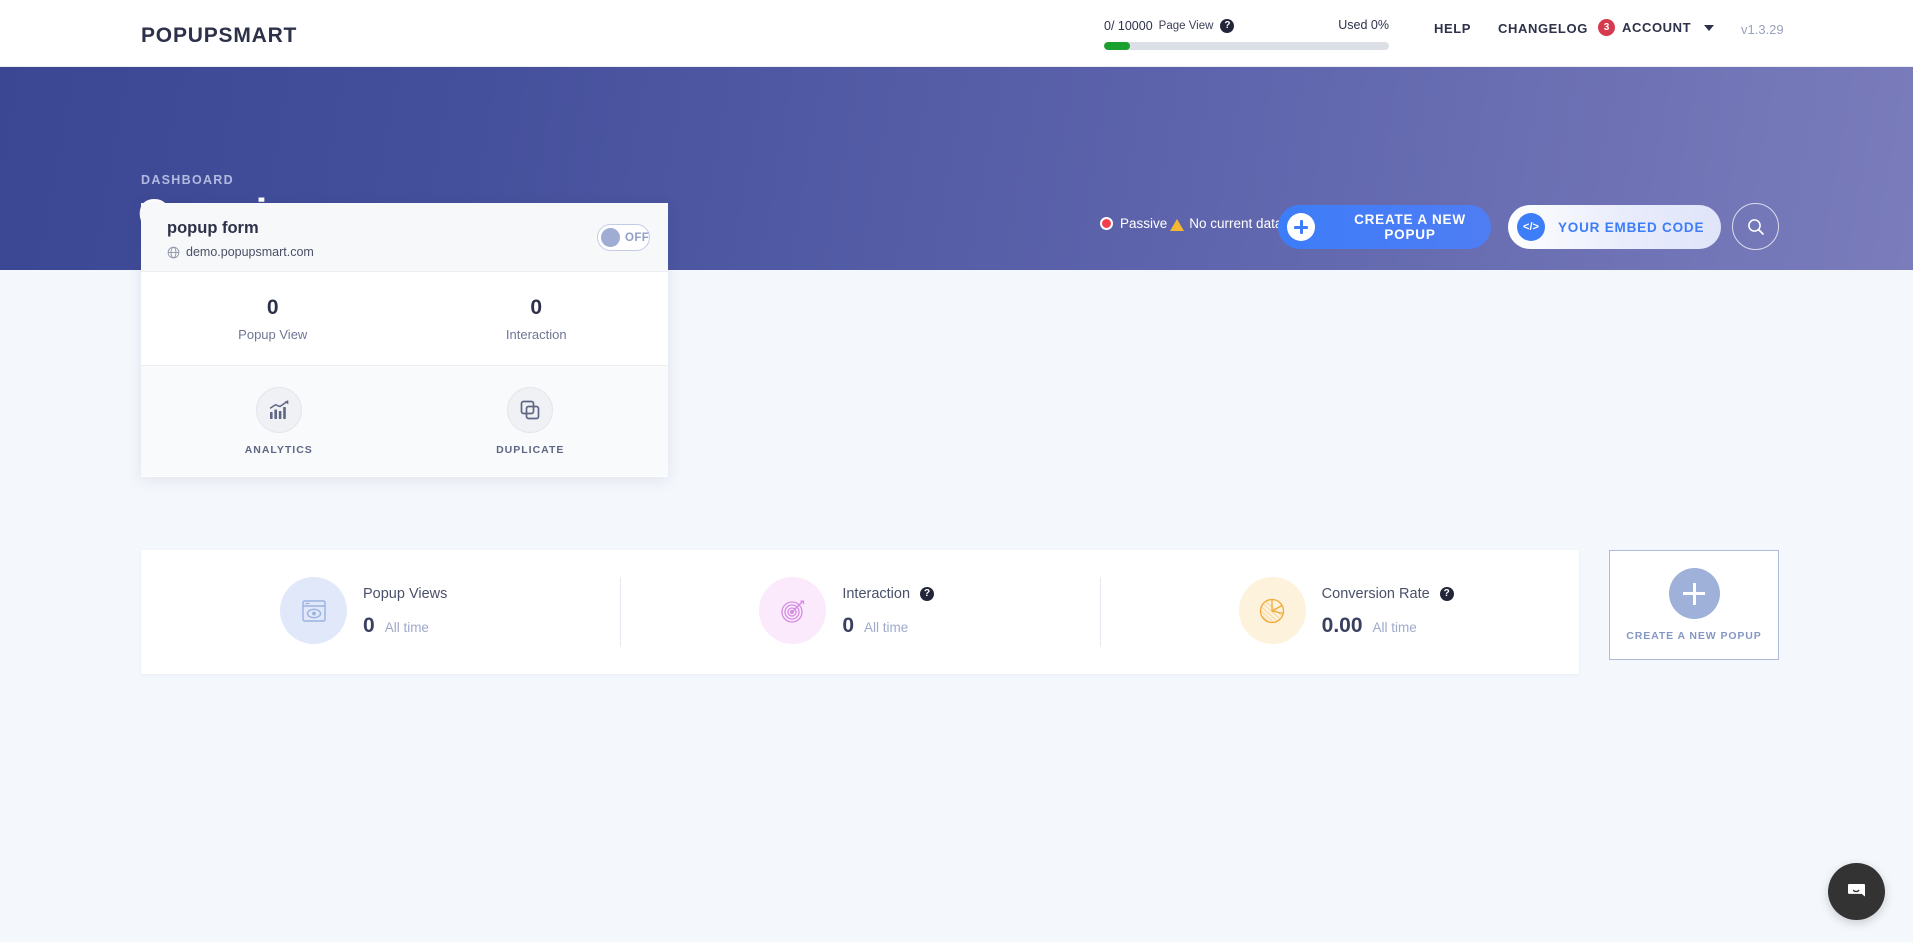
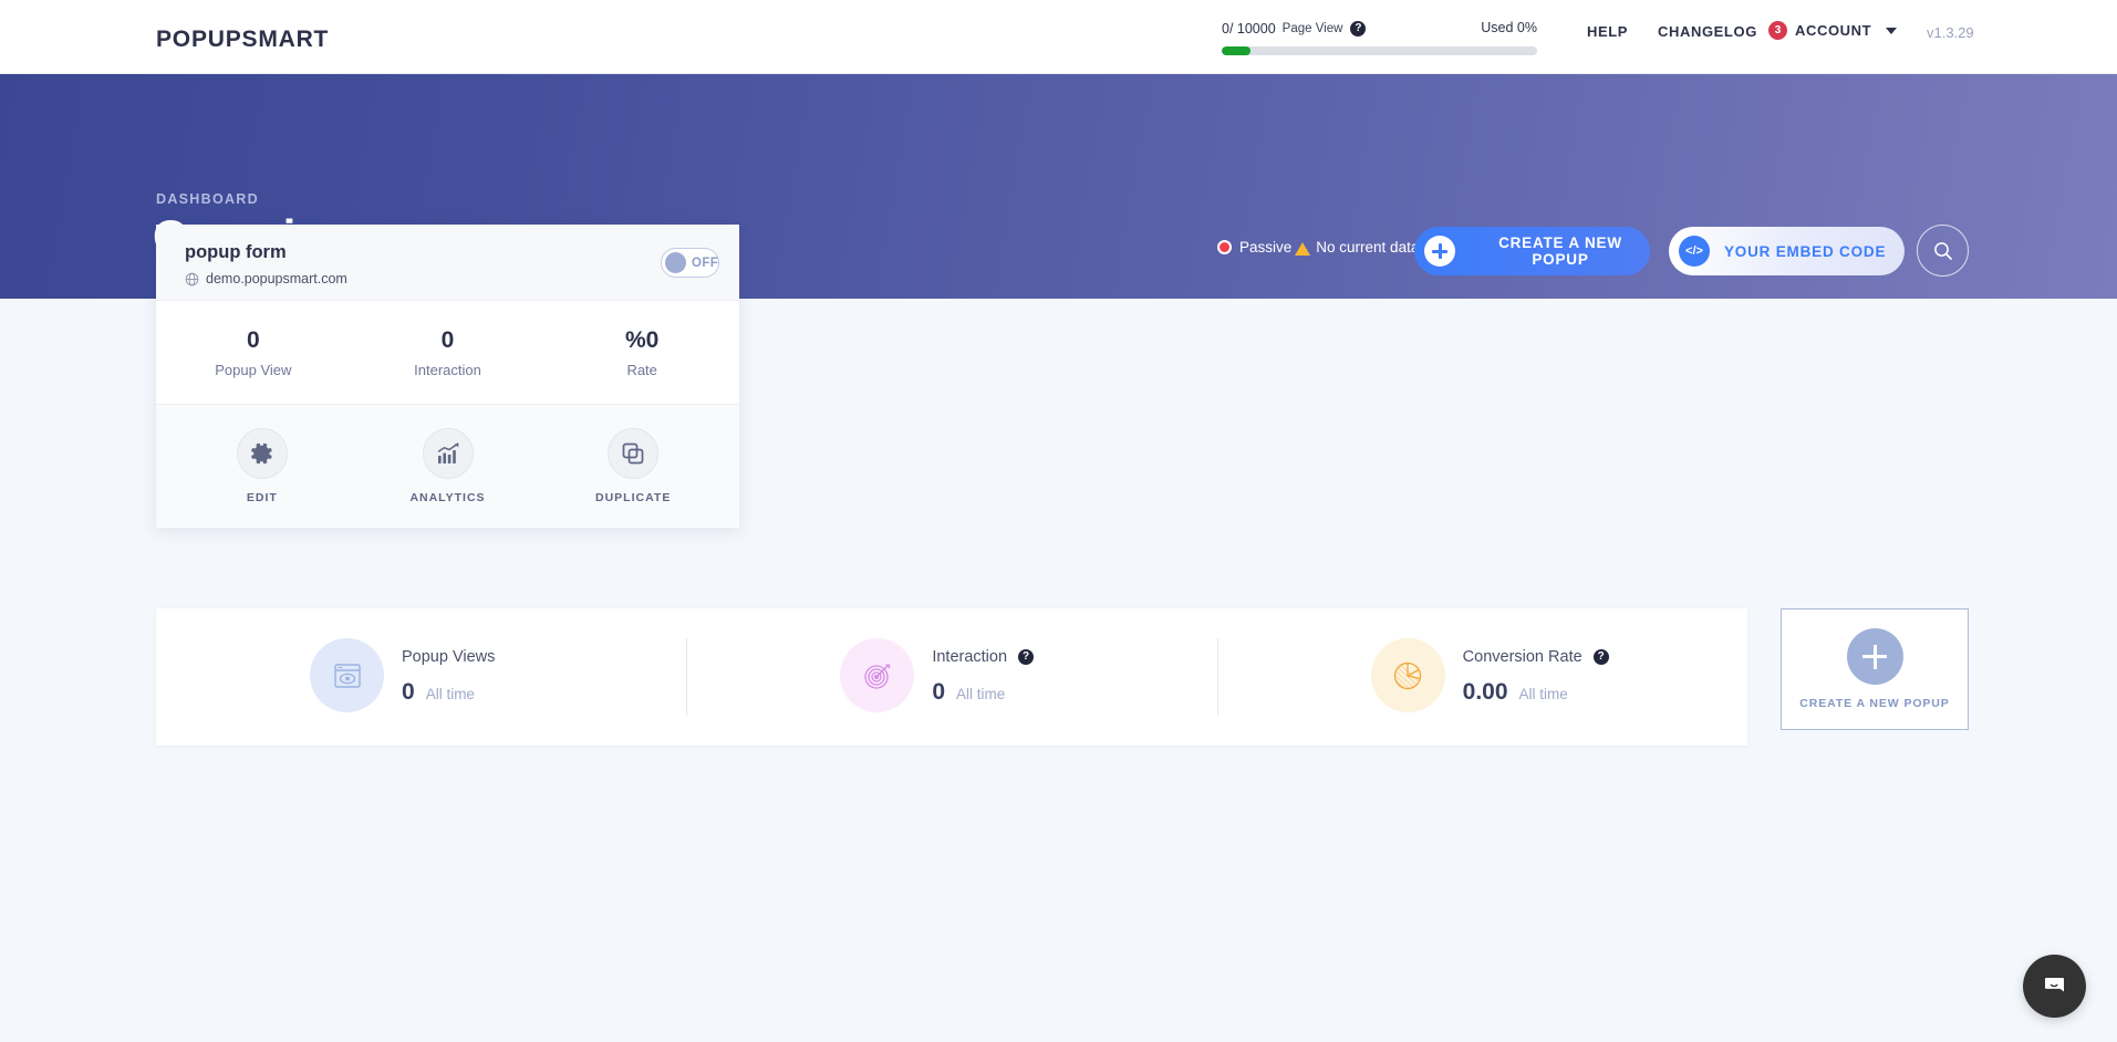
  POPUPSMART
  0/ 10000
  Page View
  ?
  Used 0%
  HELP
  CHANGELOG
  3
  ACCOUNT
  v1.3.29
  DASHBOARD
  Passive
  No current dat
  CREATE A NEW POPUP
  </>
  YOUR EMBED CODE
  popup form
  demo.popupsmart.com
  OFF
  0
  Popup View
  0
  Interaction
+ %0
+ Rate
+ EDIT
  ANALYTICS
  DUPLICATE
  Popup Views
  0
  All time
  Interaction
  ?
  0
  All time
  Conversion Rate
  ?
  0.00
  All time
  CREATE A NEW POPUP
